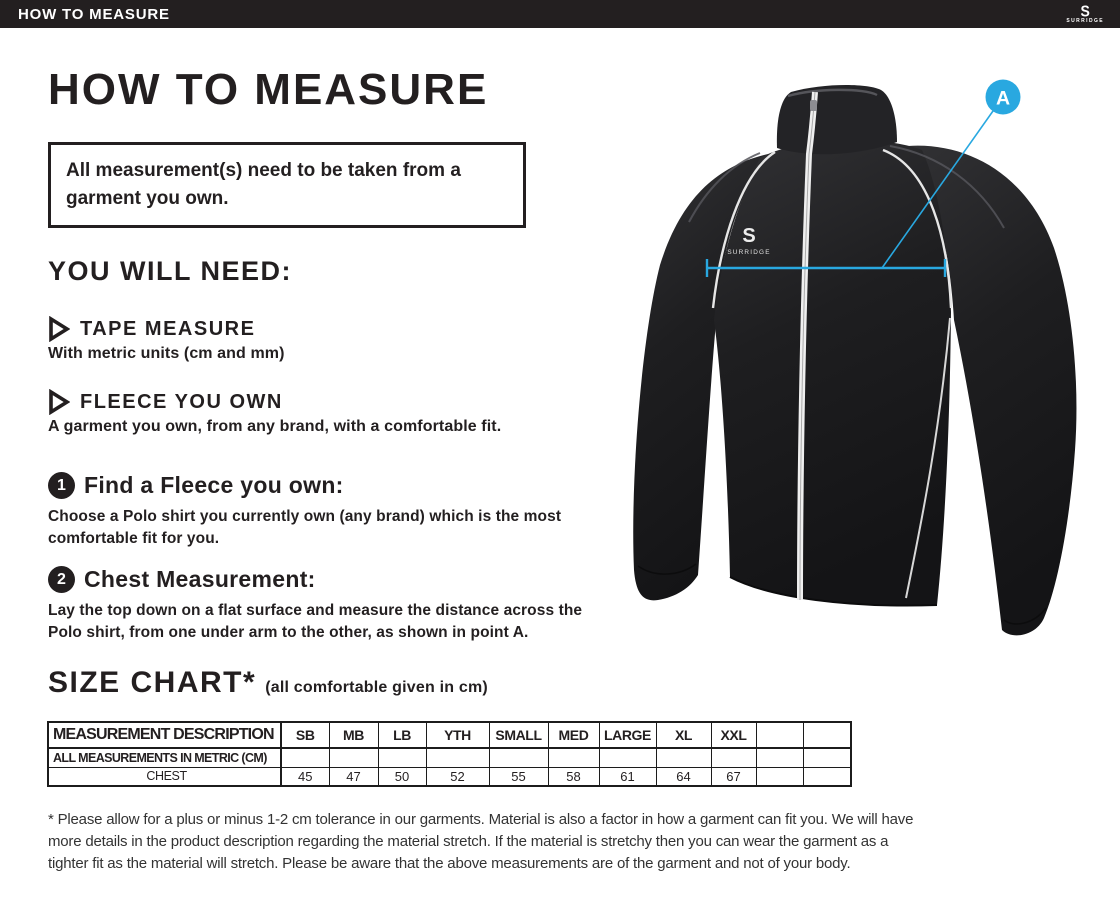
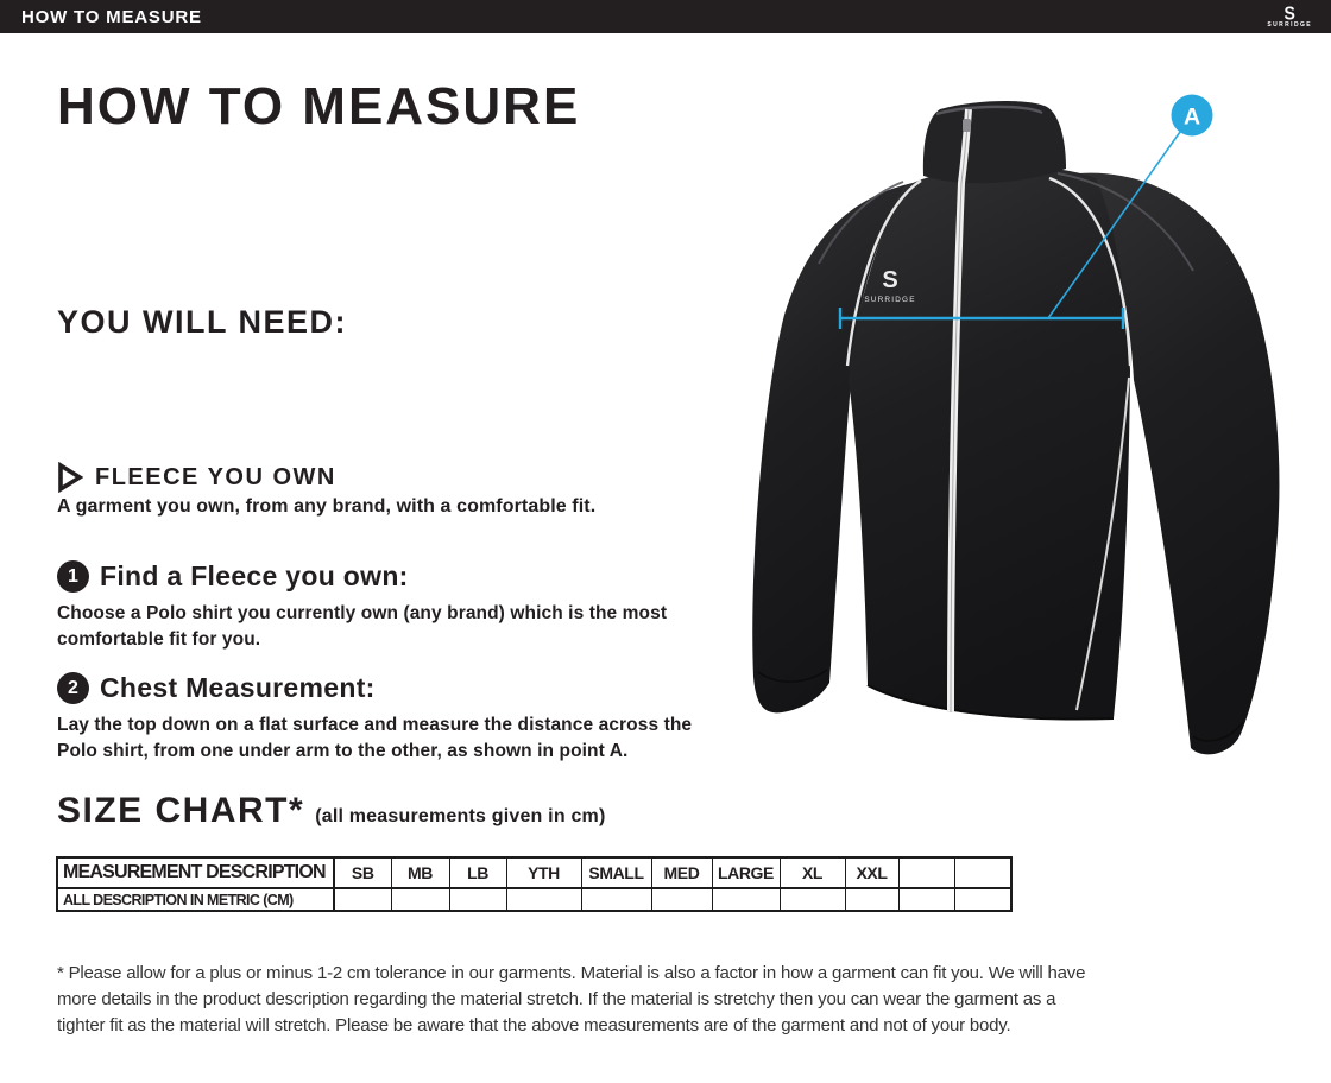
  HOW TO MEASURE
  S
  HOW TO MEASURE
- All measurement(s) need to be taken from a garment you own.
  YOU WILL NEED:
- TAPE MEASURE
- With metric units (cm and mm)
  FLEECE YOU OWN
  A garment you own, from any brand, with a comfortable fit.
  1
  Find a Fleece you own:
  Choose a Polo shirt you currently own (any brand) which is the most comfortable fit for you.
  2
  Chest Measurement:
  Lay the top down on a flat surface and measure the distance across the Polo shirt, from one under arm to the other, as shown in point A.
- SIZE CHART* (all comfortable given in cm)
+ SIZE CHART* (all measurements given in cm)
  MEASUREMENT DESCRIPTION	SB	MB	LB	YTH	SMALL	MED	LARGE	XL	XXL
- ALL MEASUREMENTS IN METRIC (CM)
+ ALL DESCRIPTION IN METRIC (CM)
- CHEST	45	47	50	52	55	58	61	64	67
  * Please allow for a plus or minus 1-2 cm tolerance in our garments. Material is also a factor in how a garment can fit you. We will have
  more details in the product description regarding the material stretch. If the material is stretchy then you can wear the garment as a
  tighter fit as the material will stretch. Please be aware that the above measurements are of the garment and not of your body.
  S
  A
